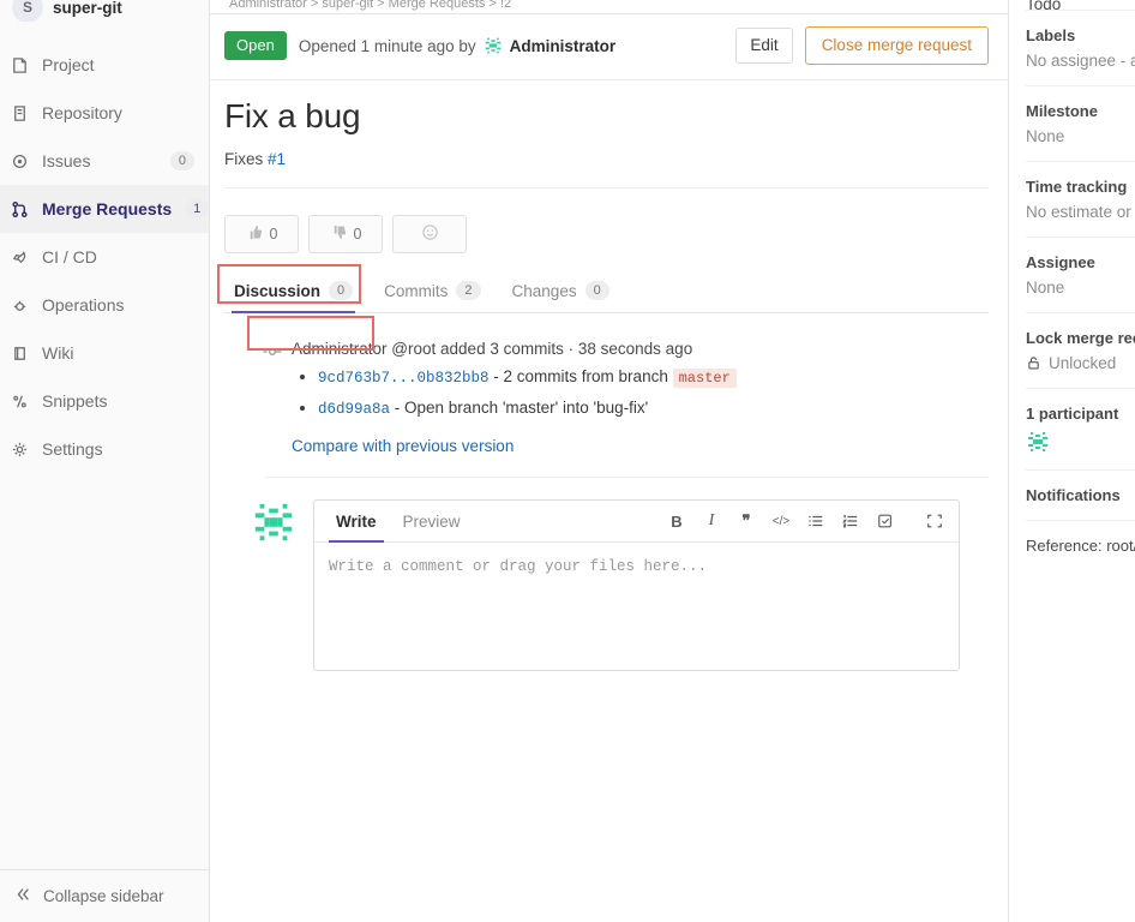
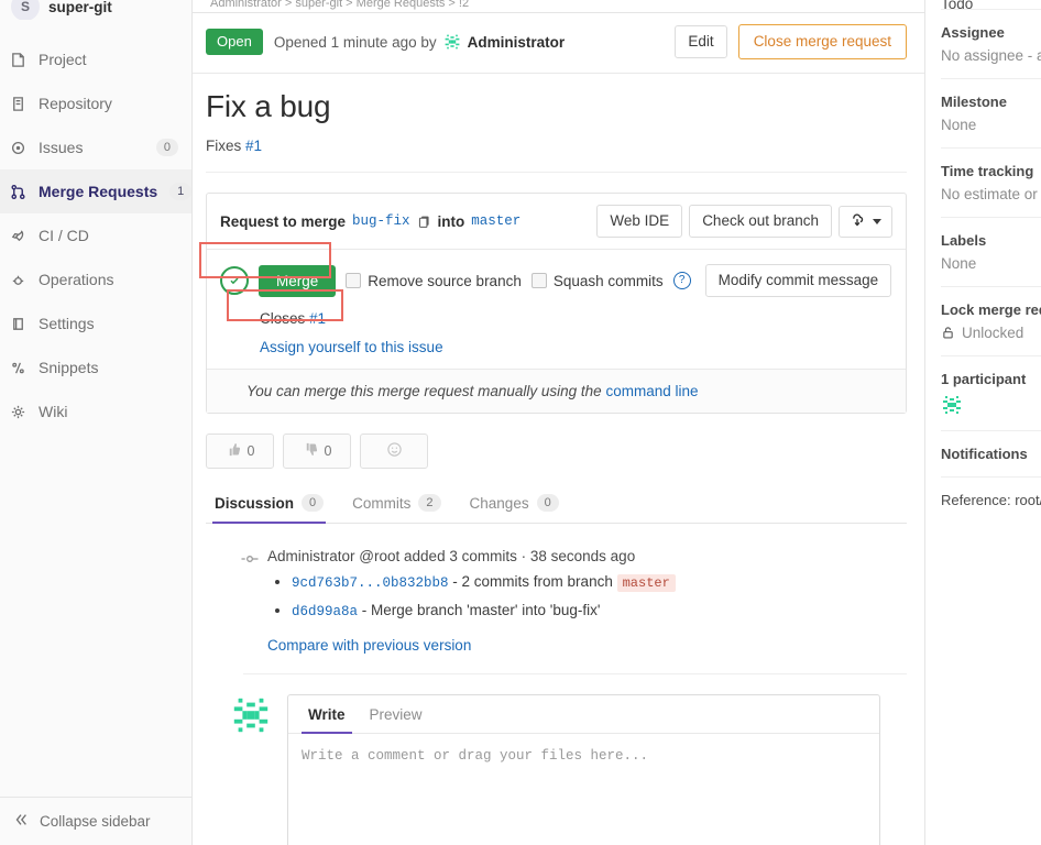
  S
  super-git
  Project
  Repository
  Issues
  0
  Merge Requests
  1
  CI / CD
  Operations
- Wiki
+ Settings
  Snippets
- Settings
+ Wiki
  Collapse sidebar
  Administrator > super-git > Merge Requests > !2
  Open
  Opened 1 minute ago by
  Administrator
  Edit
  Close merge request
  Fix a bug
  Fixes #1
+ Request to merge
+ bug-fix
+ into
+ master
+ Web IDE
+ Check out branch
+ Merge
+ Remove source branch
+ Squash commits
+ ?
+ Modify commit message
+ Closes #1
+ Assign yourself to this issue
+ You can merge this merge request manually using the command line
  0
  0
  Discussion
  0
  Commits
  2
  Changes
  0
  Administrator @root added 3 commits · 38 seconds ago
  9cd763b7...0b832bb8 - 2 commits from branch master
- d6d99a8a - Open branch 'master' into 'bug-fix'
+ d6d99a8a - Merge branch 'master' into 'bug-fix'
  Compare with previous version
  Write
  Preview
- B
- I
- ❞
- </>
  Write a comment or drag your files here...
  Todo
- Labels
+ Assignee
  No assignee -
  Milestone
  None
  Time tracking
  No estimate or
- Assignee
+ Labels
  None
  Lock merge re
  Unlocked
  1 participant
  Notifications
  Reference: root
